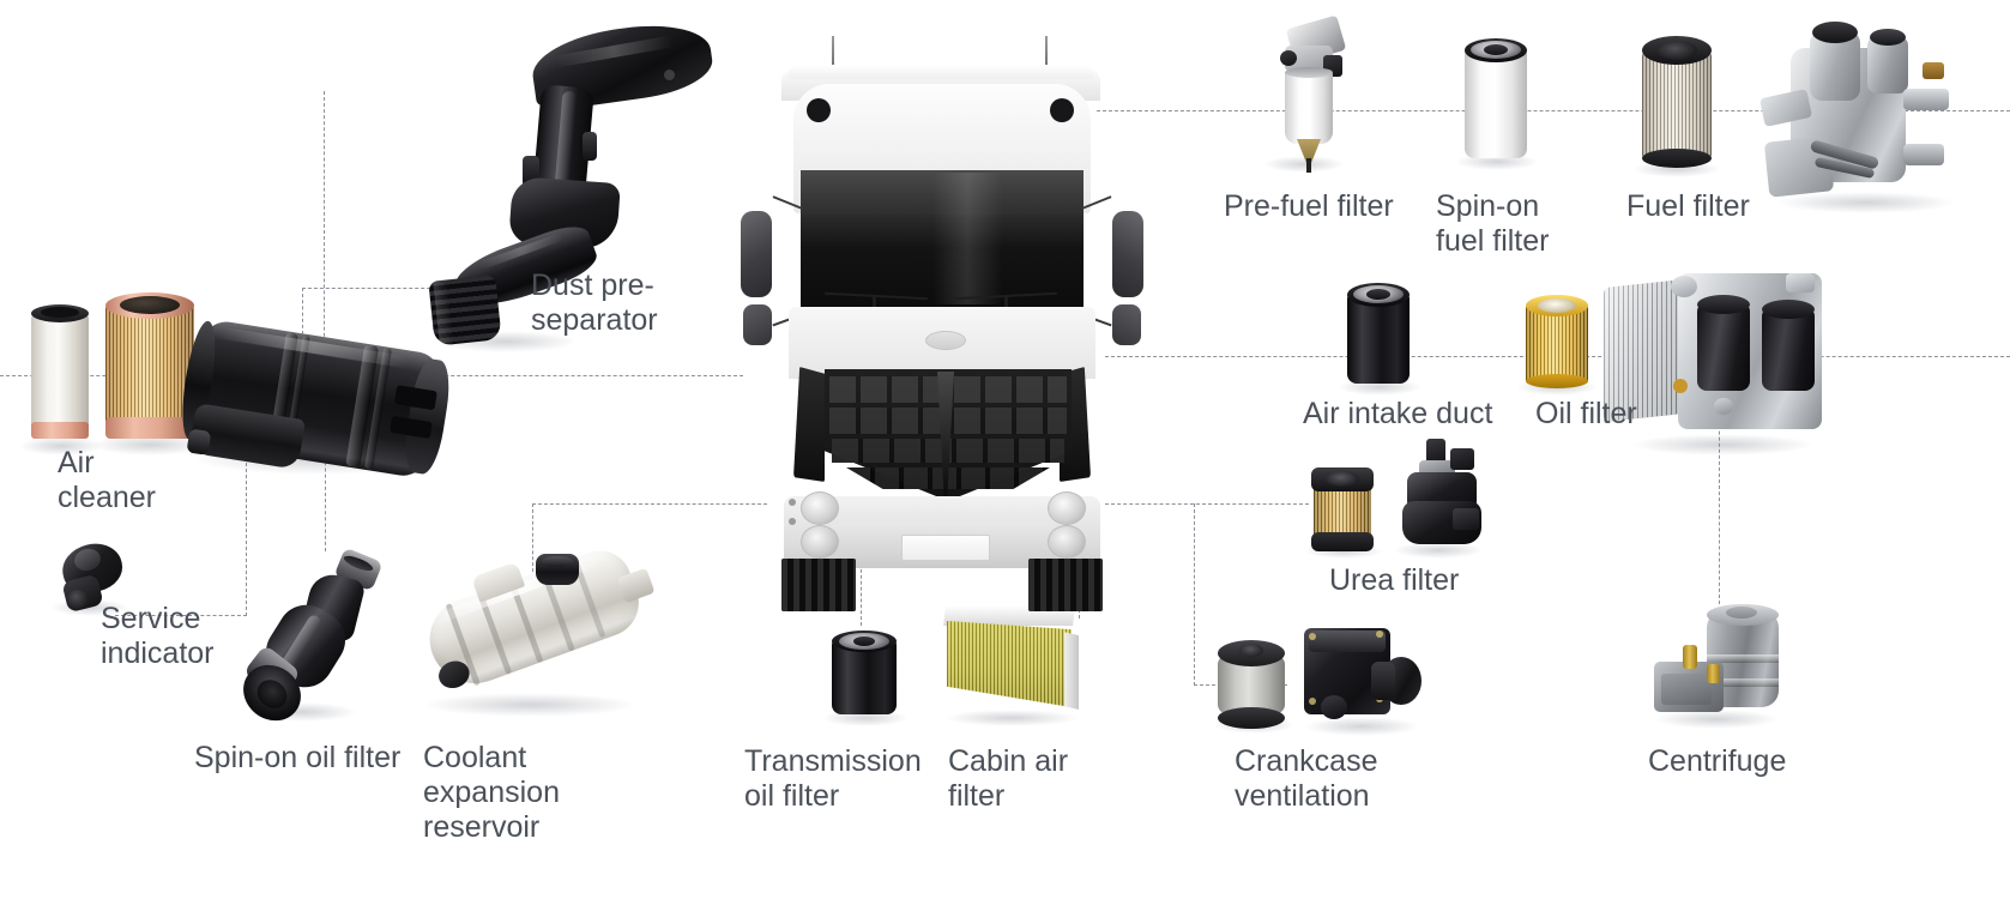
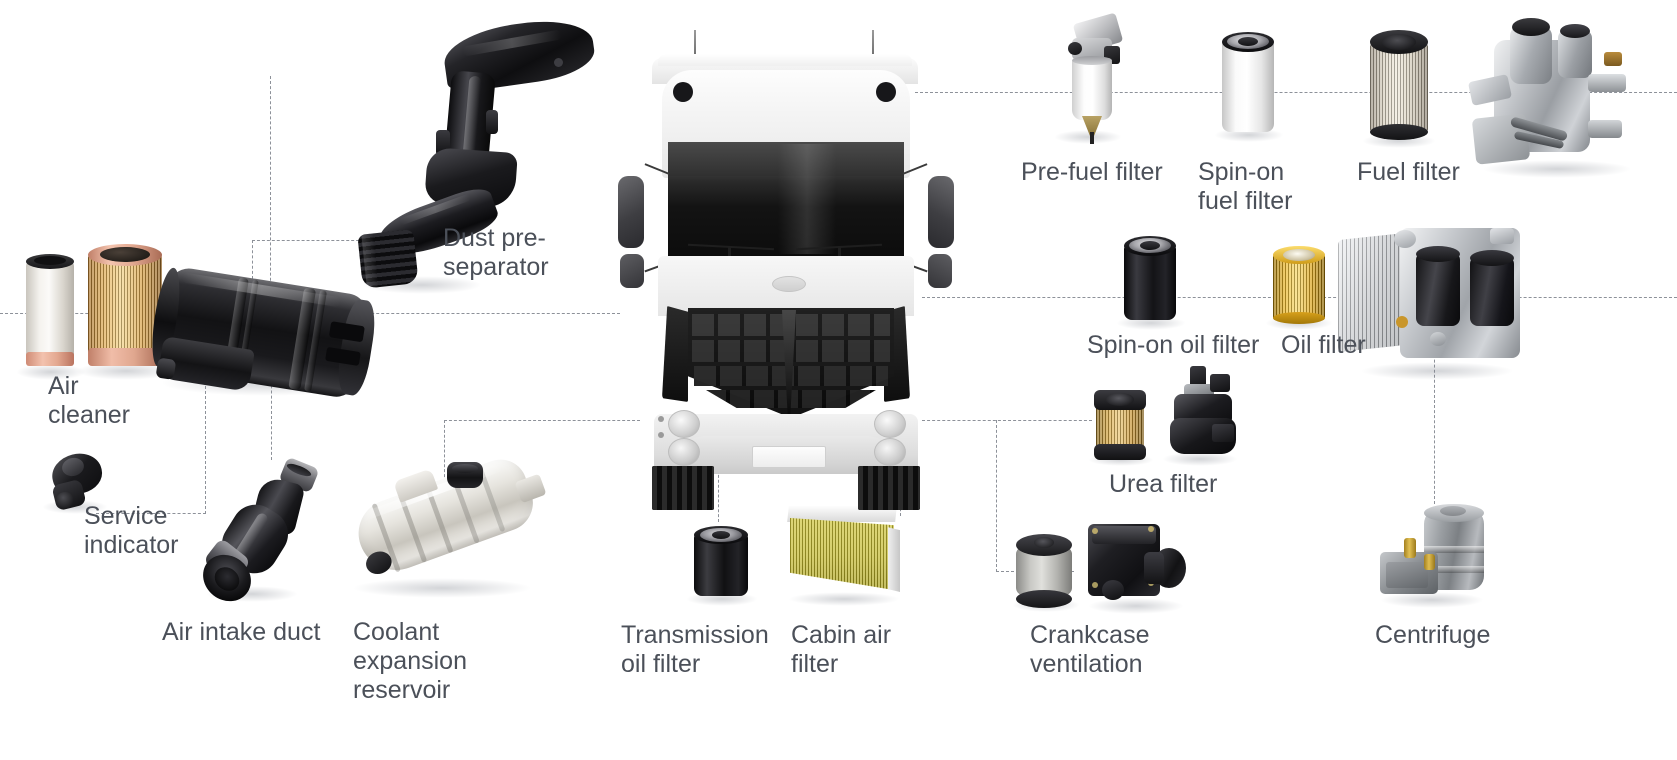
  Air
  cleaner
  Service
  indicator
  Dust pre-
  separator
- Spin-on oil filter
+ Air intake duct
  Coolant
  expansion
  reservoir
  Transmission
  oil filter
  Cabin air
  filter
  Pre-fuel filter
  Spin-on
  fuel filter
  Fuel filter
- Air intake duct
+ Spin-on oil filter
  Oil filter
  Urea filter
  Crankcase
  ventilation
  Centrifuge
